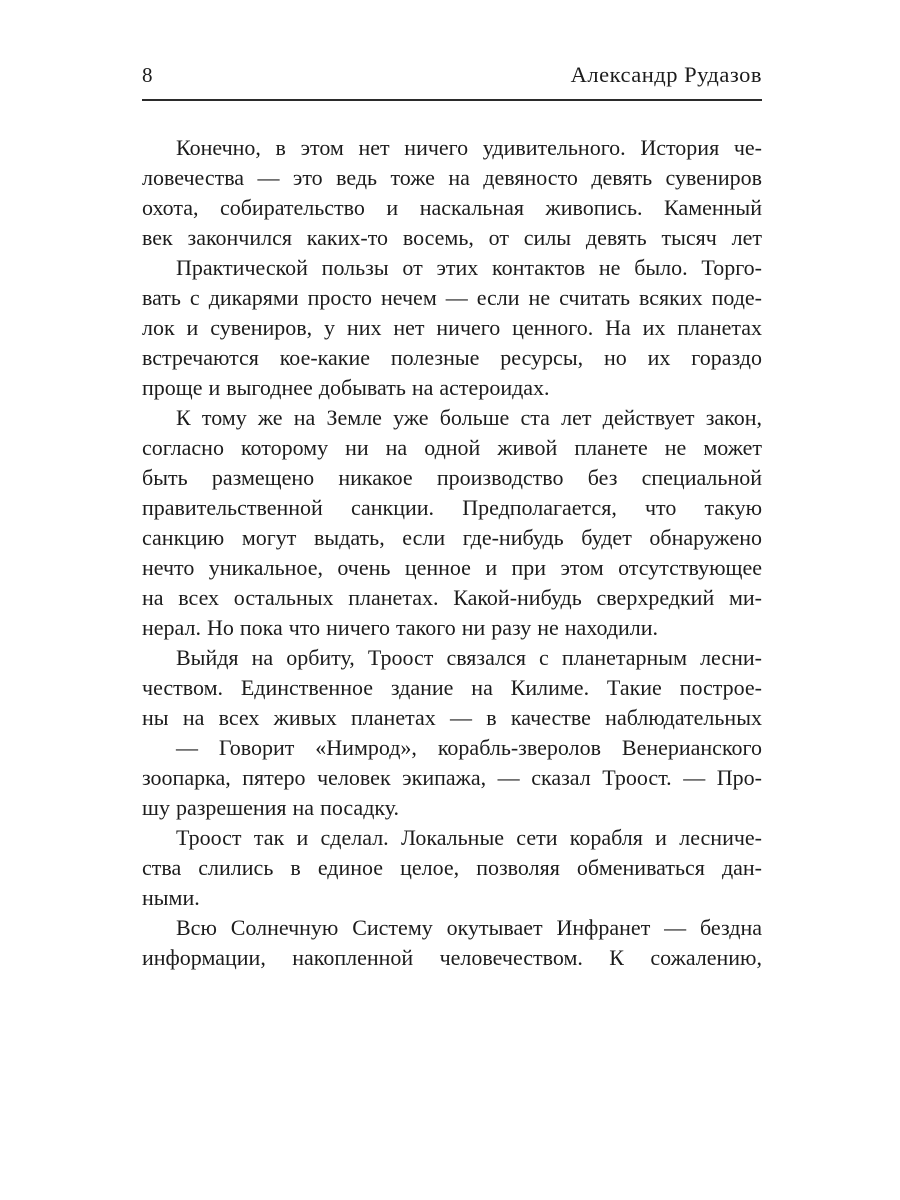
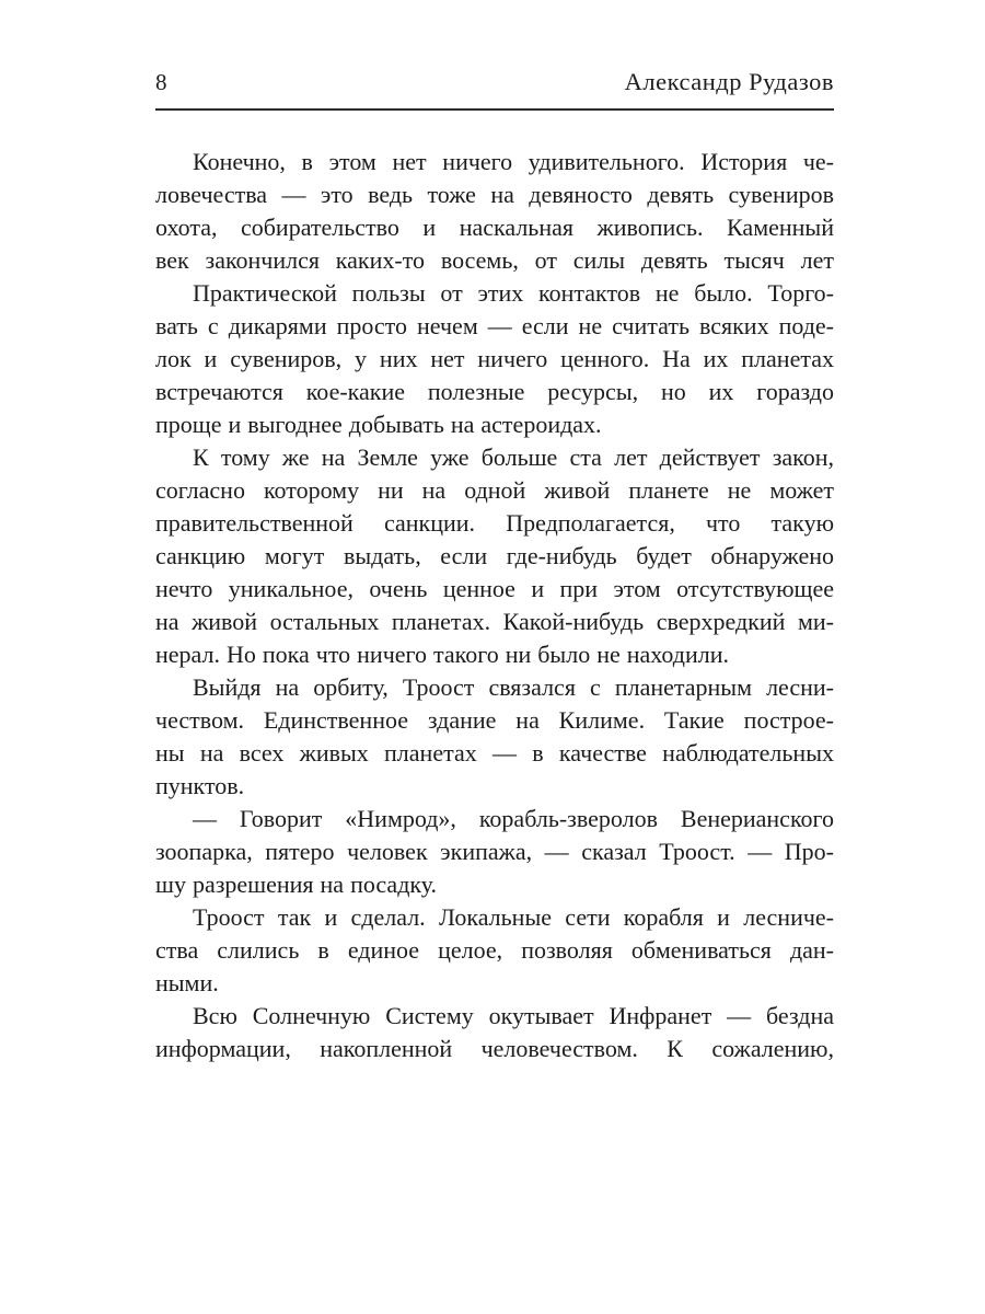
  8
  Александр Рудазов
  Конечно, в этом нет ничего удивительного. История че-
  ловечества — это ведь тоже на девяносто девять сувениров
  охота, собирательство и наскальная живопись. Каменный
  век закончился каких-то восемь, от силы девять тысяч лет
  Практической пользы от этих контактов не было. Торго-
  вать с дикарями просто нечем — если не считать всяких поде-
  лок и сувениров, у них нет ничего ценного. На их планетах
  встречаются кое-какие полезные ресурсы, но их гораздо
  проще и выгоднее добывать на астероидах.
  К тому же на Земле уже больше ста лет действует закон,
  согласно которому ни на одной живой планете не может
- быть размещено никакое производство без специальной
  правительственной санкции. Предполагается, что такую
  санкцию могут выдать, если где-нибудь будет обнаружено
  нечто уникальное, очень ценное и при этом отсутствующее
- на всех остальных планетах. Какой-нибудь сверхредкий ми-
+ на живой остальных планетах. Какой-нибудь сверхредкий ми-
- нерал. Но пока что ничего такого ни разу не находили.
+ нерал. Но пока что ничего такого ни было не находили.
  Выйдя на орбиту, Троост связался с планетарным лесни-
  чеством. Единственное здание на Килиме. Такие построе-
  ны на всех живых планетах — в качестве наблюдательных
+ пунктов.
  — Говорит «Нимрод», корабль-зверолов Венерианского
  зоопарка, пятеро человек экипажа, — сказал Троост. — Про-
  шу разрешения на посадку.
  Троост так и сделал. Локальные сети корабля и лесниче-
  ства слились в единое целое, позволяя обмениваться дан-
  ными.
  Всю Солнечную Систему окутывает Инфранет — бездна
  информации, накопленной человечеством. К сожалению,
